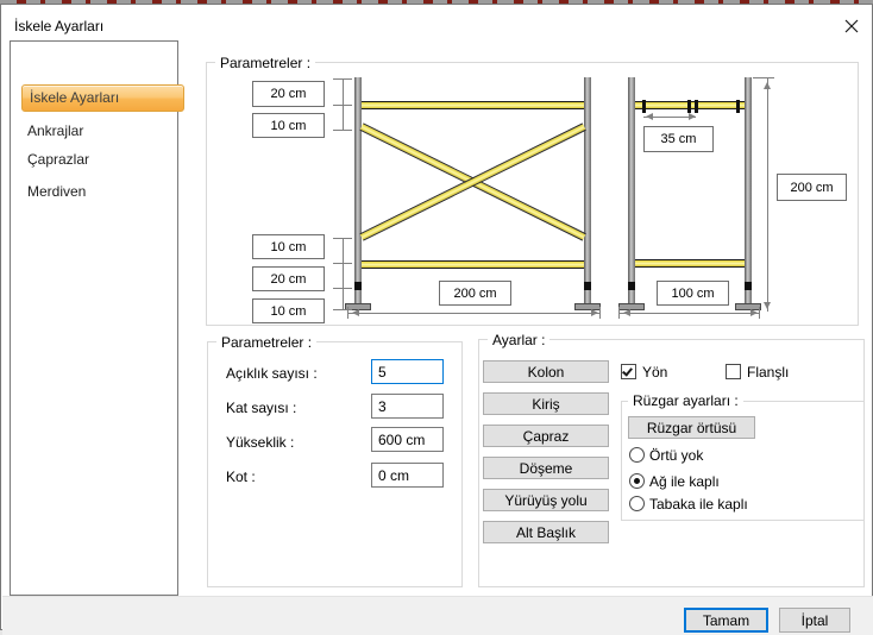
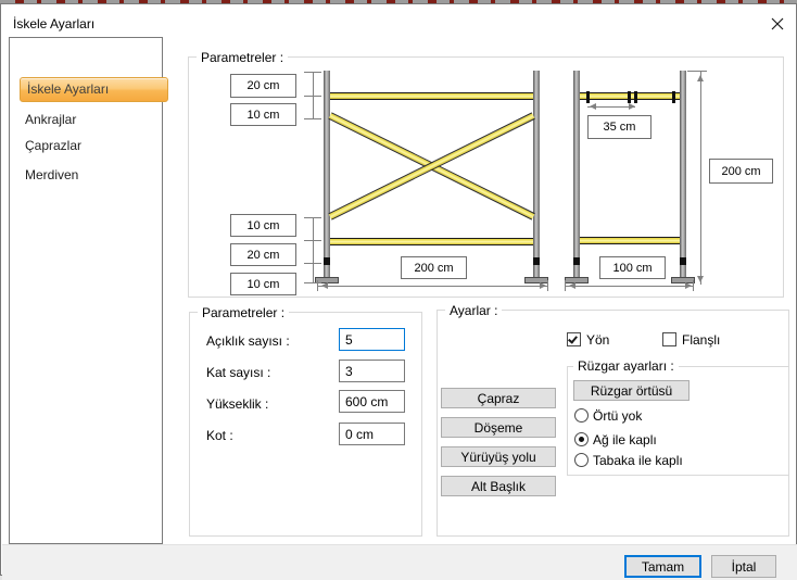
  İskele Ayarları
  İskele Ayarları
  Ankrajlar
  Çaprazlar
  Merdiven
  Parametreler :
  20 cm
  10 cm
  10 cm
  20 cm
  10 cm
  200 cm
  35 cm
  200 cm
  100 cm
  Parametreler :
  Açıklık sayısı :
  5
  Kat sayısı :
  3
  Yükseklik :
  600 cm
  Kot :
  0 cm
  Ayarlar :
- Kolon
- Kiriş
  Çapraz
  Döşeme
  Yürüyüş yolu
  Alt Başlık
  Yön
  Flanşlı
  Rüzgar ayarları :
  Rüzgar örtüsü
  Örtü yok
  Ağ ile kaplı
  Tabaka ile kaplı
  Tamam
  İptal
